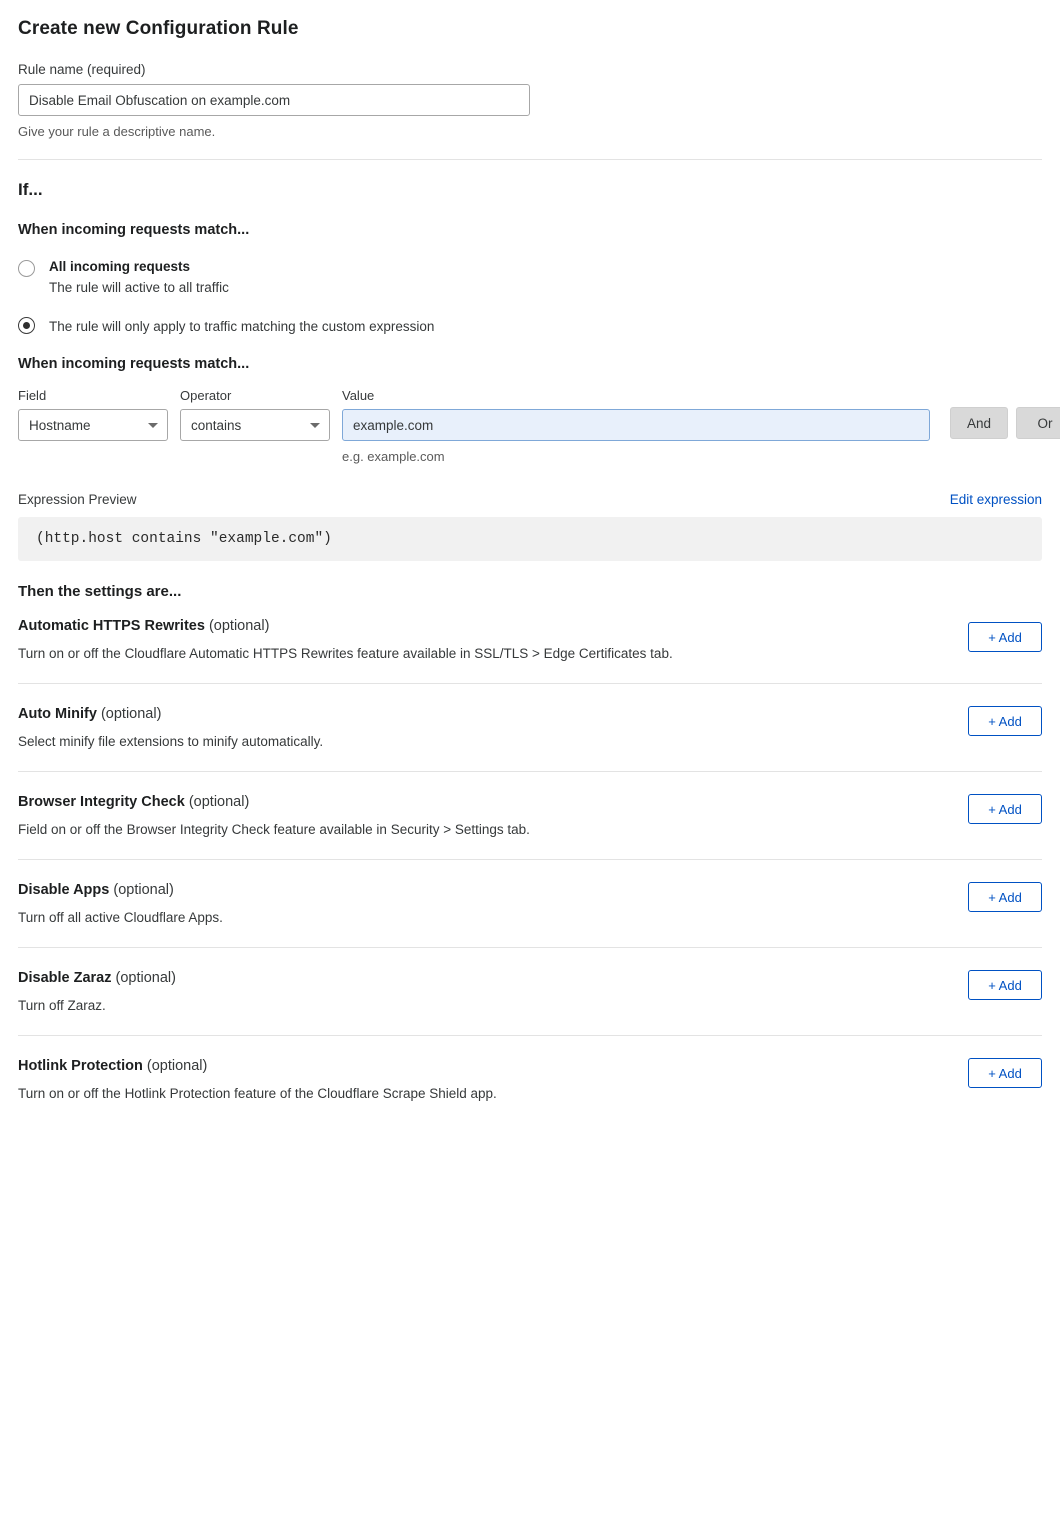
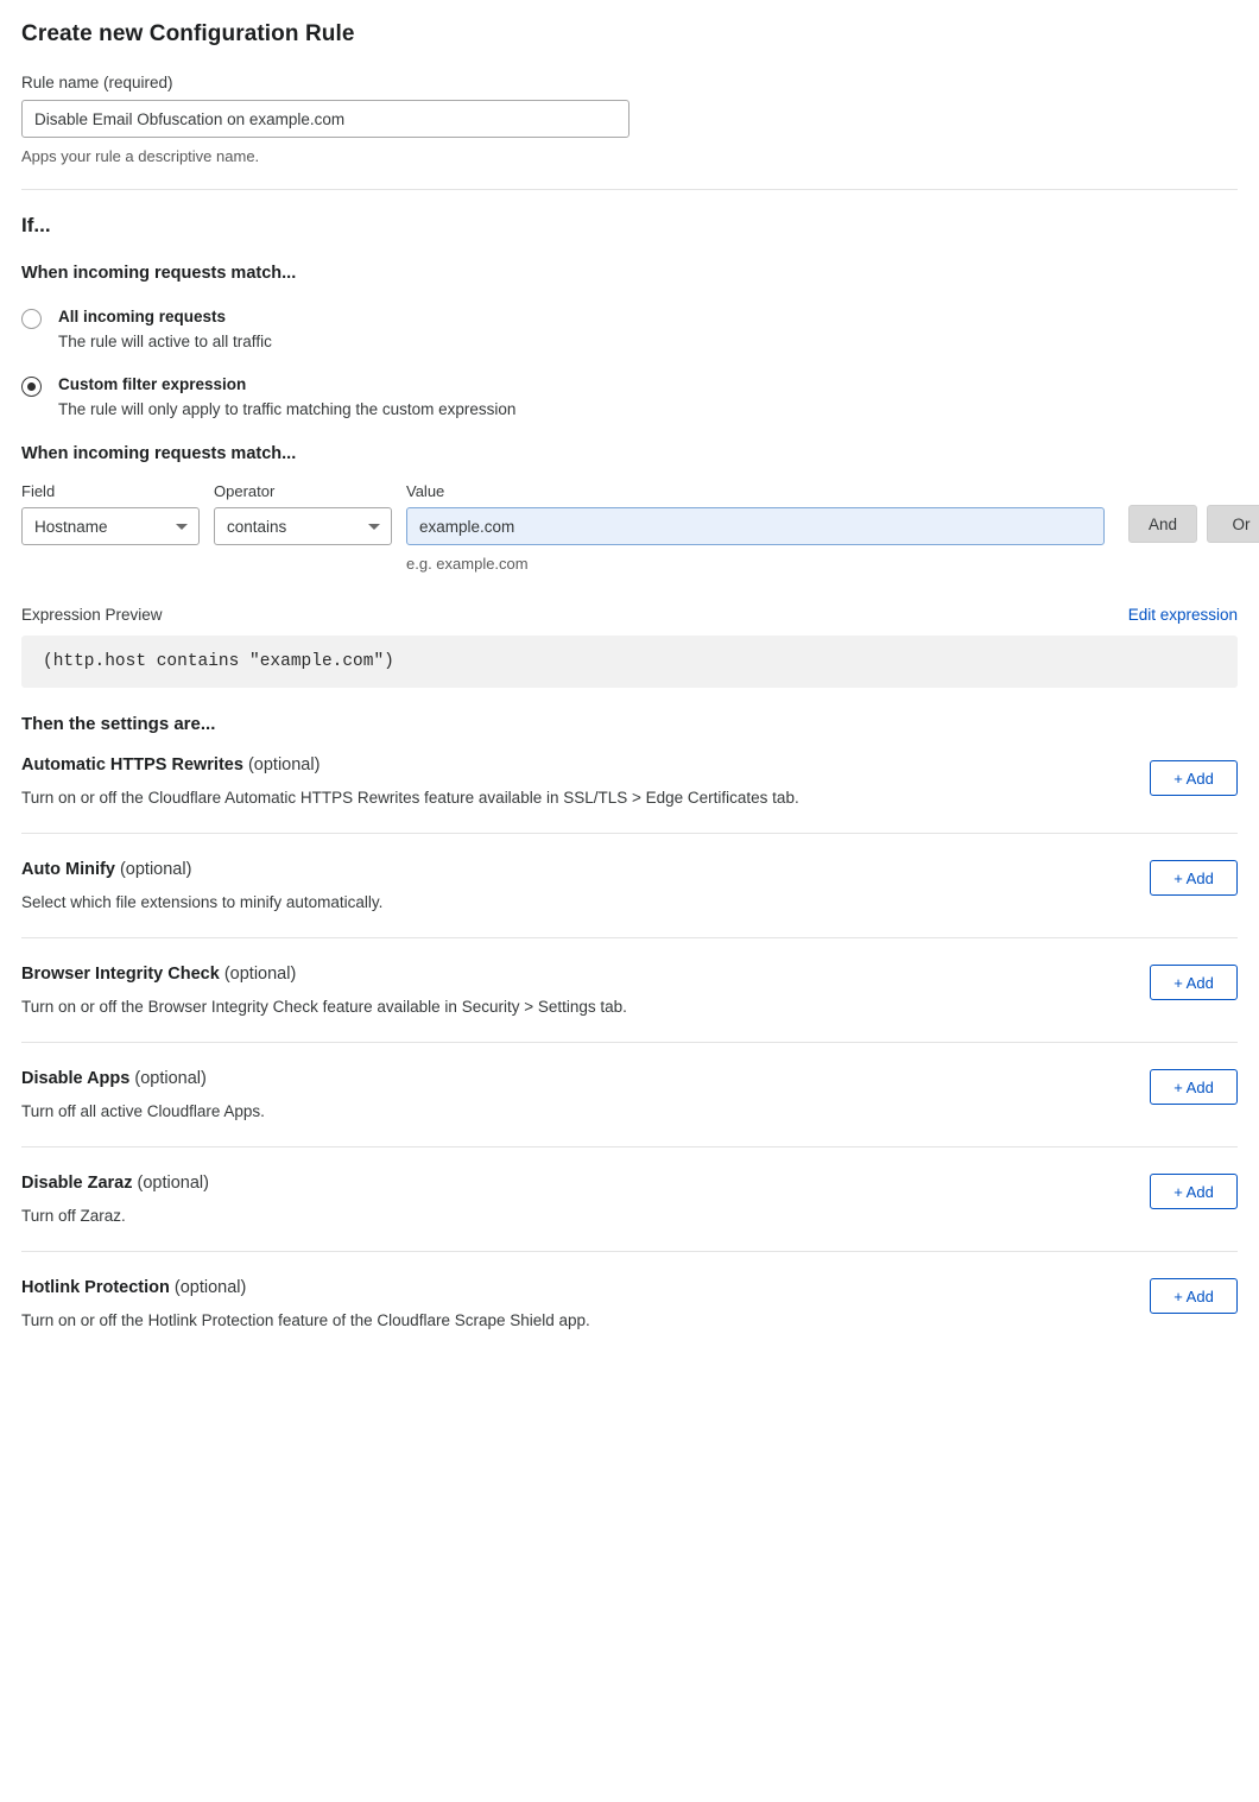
  Create new Configuration Rule
  Rule name (required)
  Disable Email Obfuscation on example.com
- Give your rule a descriptive name.
+ Apps your rule a descriptive name.
  If...
  When incoming requests match...
  All incoming requests
  The rule will active to all traffic
+ Custom filter expression
  The rule will only apply to traffic matching the custom expression
  When incoming requests match...
  Field
  Hostname
  Operator
  contains
  Value
  example.com
  e.g. example.com
  And
  Or
  Expression Preview
  Edit expression
  (http.host contains "example.com")
  Then the settings are...
  Automatic HTTPS Rewrites (optional)
  Turn on or off the Cloudflare Automatic HTTPS Rewrites feature available in SSL/TLS > Edge Certificates tab.
  + Add
  Auto Minify (optional)
- Select minify file extensions to minify automatically.
+ Select which file extensions to minify automatically.
  + Add
  Browser Integrity Check (optional)
- Field on or off the Browser Integrity Check feature available in Security > Settings tab.
+ Turn on or off the Browser Integrity Check feature available in Security > Settings tab.
  + Add
  Disable Apps (optional)
  Turn off all active Cloudflare Apps.
  + Add
  Disable Zaraz (optional)
  Turn off Zaraz.
  + Add
  Hotlink Protection (optional)
  Turn on or off the Hotlink Protection feature of the Cloudflare Scrape Shield app.
  + Add
